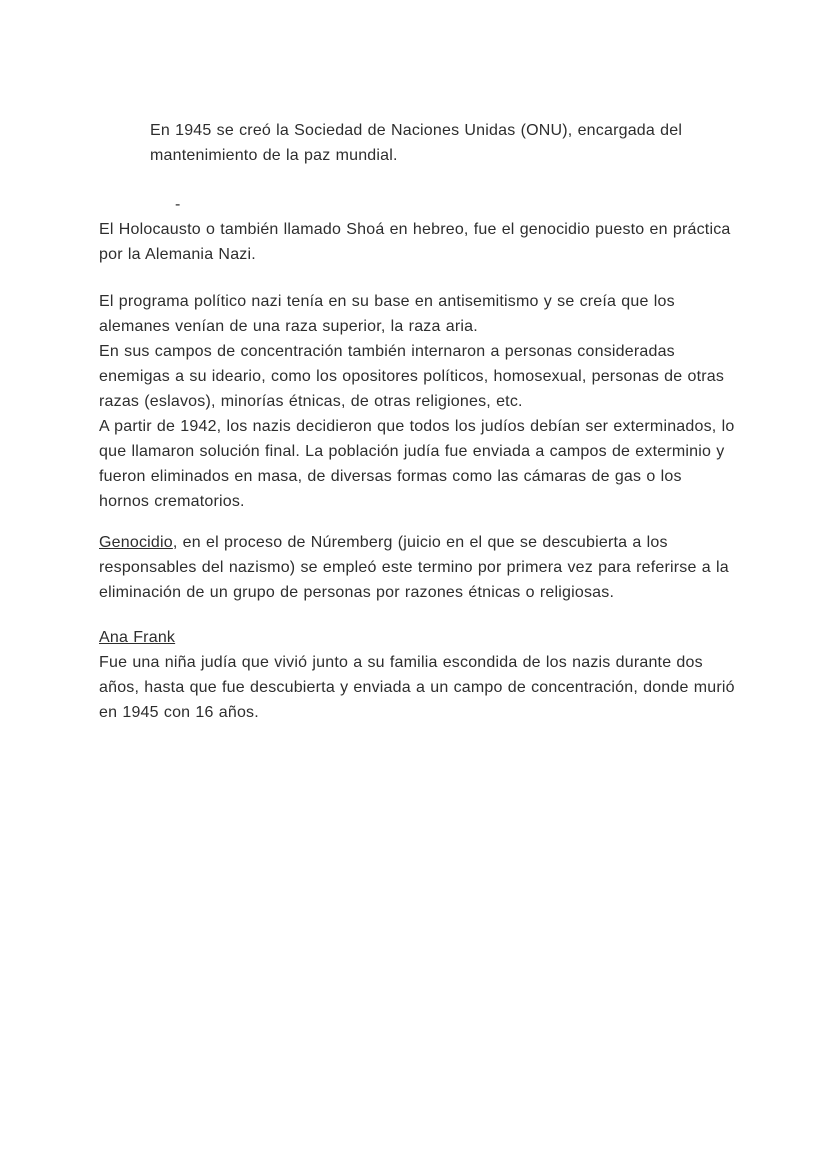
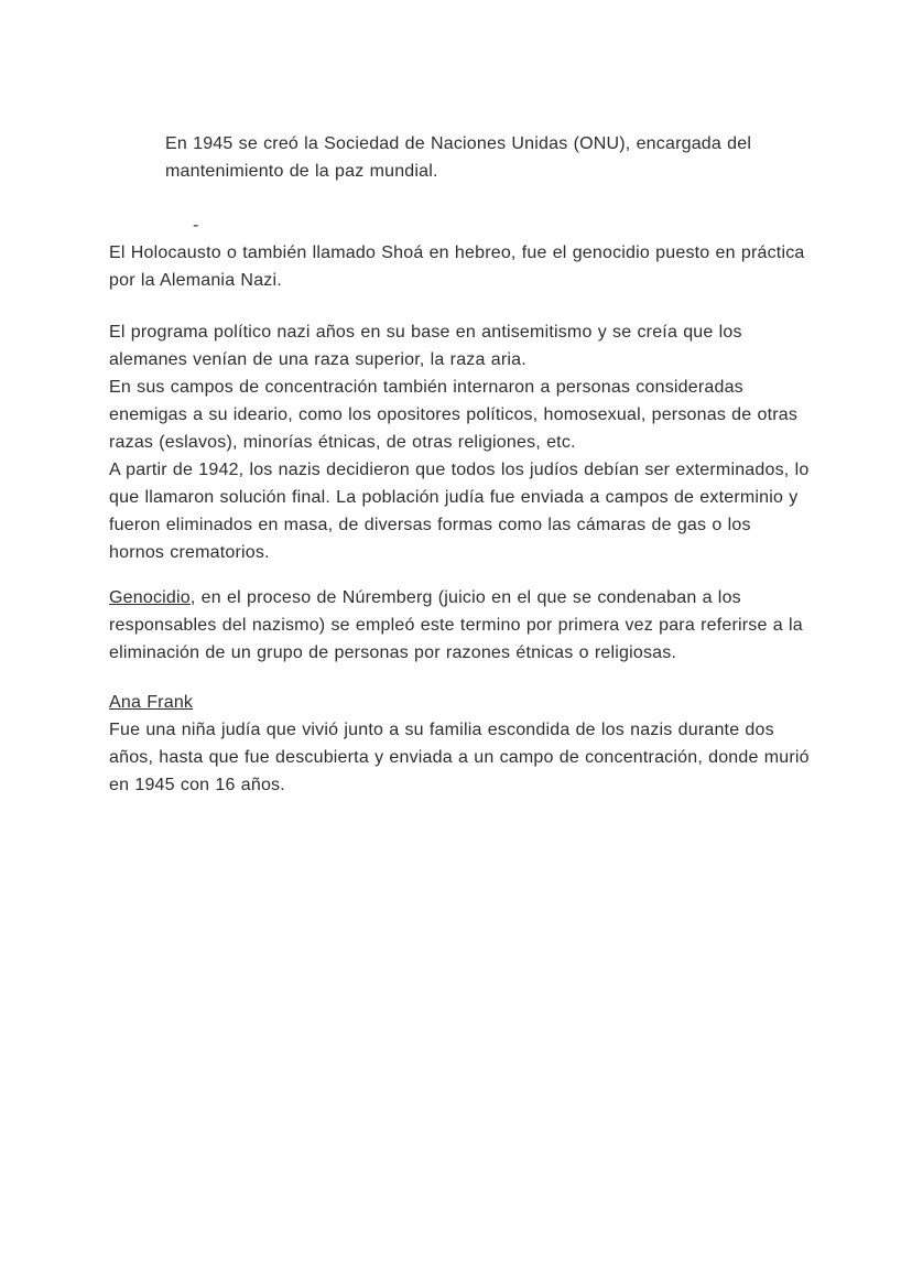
  En 1945 se creó la Sociedad de Naciones Unidas (ONU), encargada del mantenimiento de la paz mundial.
  -
  El Holocausto o también llamado Shoá en hebreo, fue el genocidio puesto en práctica por la Alemania Nazi.
- El programa político nazi tenía en su base en antisemitismo y se creía que los alemanes venían de una raza superior, la raza aria.
+ El programa político nazi años en su base en antisemitismo y se creía que los alemanes venían de una raza superior, la raza aria.
  En sus campos de concentración también internaron a personas consideradas enemigas a su ideario, como los opositores políticos, homosexual, personas de otras razas (eslavos), minorías étnicas, de otras religiones, etc.
  A partir de 1942, los nazis decidieron que todos los judíos debían ser exterminados, lo que llamaron solución final. La población judía fue enviada a campos de exterminio y fueron eliminados en masa, de diversas formas como las cámaras de gas o los hornos crematorios.
- Genocidio, en el proceso de Núremberg (juicio en el que se descubierta a los responsables del nazismo) se empleó este termino por primera vez para referirse a la eliminación de un grupo de personas por razones étnicas o religiosas.
+ Genocidio, en el proceso de Núremberg (juicio en el que se condenaban a los responsables del nazismo) se empleó este termino por primera vez para referirse a la eliminación de un grupo de personas por razones étnicas o religiosas.
  Ana Frank
  Fue una niña judía que vivió junto a su familia escondida de los nazis durante dos años, hasta que fue descubierta y enviada a un campo de concentración, donde murió en 1945 con 16 años.
